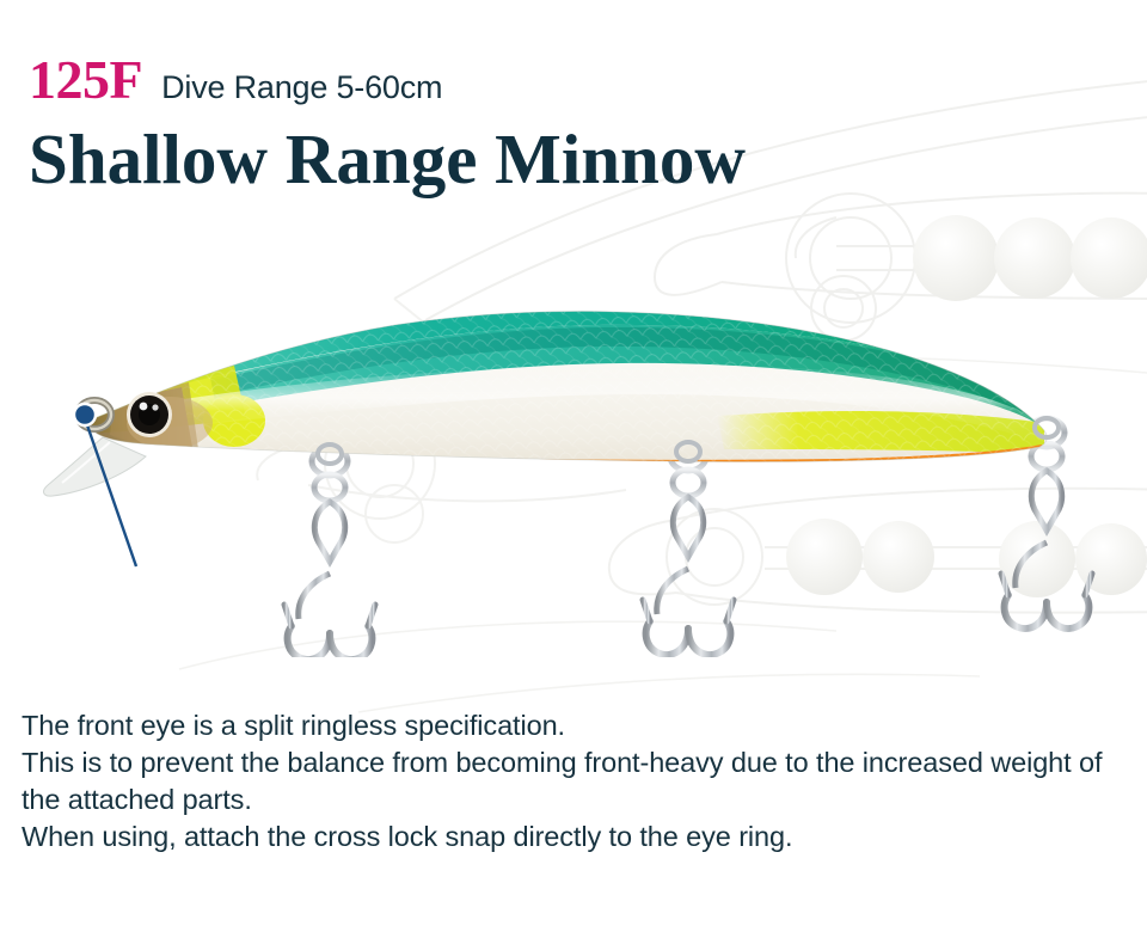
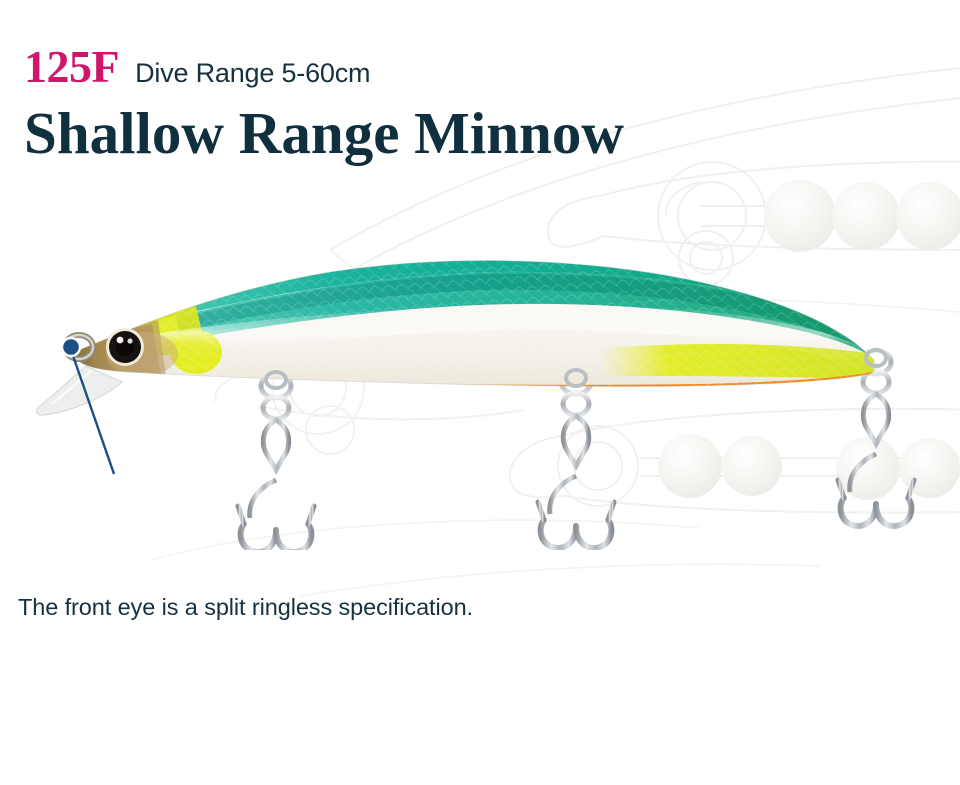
  125F
  Dive Range 5-60cm
  Shallow Range Minnow
  The front eye is a split ringless specification.
- This is to prevent the balance from becoming front-heavy due to the increased weight of the attached parts.
- When using, attach the cross lock snap directly to the eye ring.
